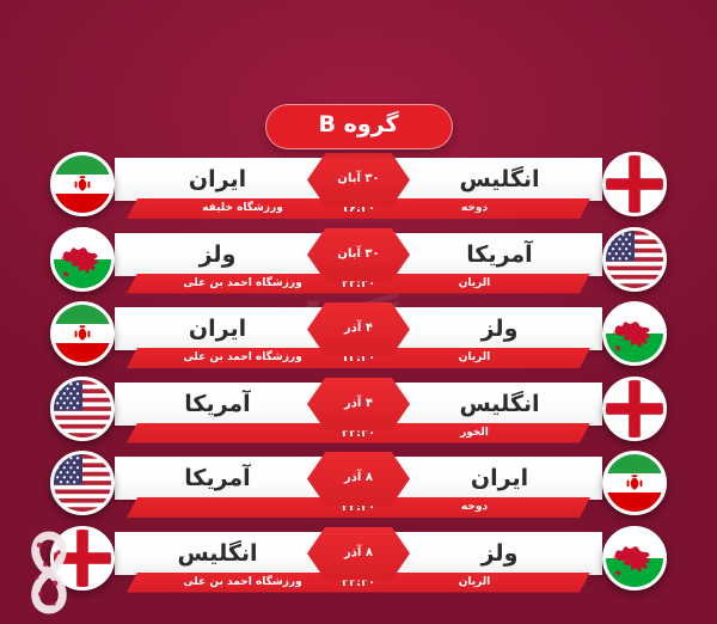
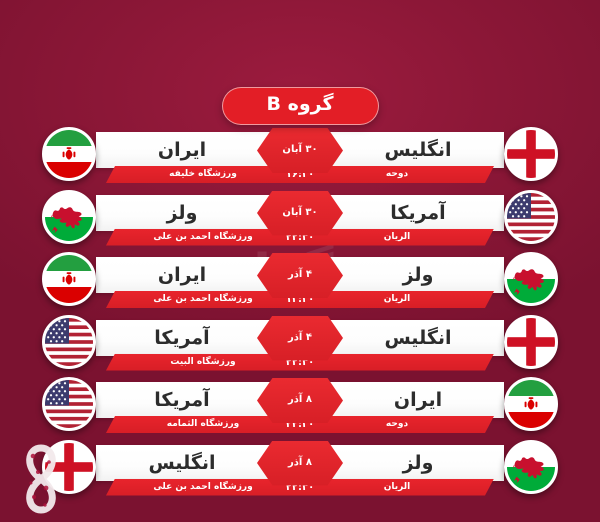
  گروه B
  انگلیس
  ایران
  دوحه
  ۱۶:۳۰
  ورزشگاه خلیفه
  ۳۰ آبان
  آمریکا
  ولز
  الریان
  ۲۲:۳۰
  ورزشگاه احمد بن علی
  ۳۰ آبان
  ولز
  ایران
  الریان
  ۱۳:۳۰
  ورزشگاه احمد بن علی
  ۴ آذر
  انگلیس
  آمریکا
- الخور
  ۲۲:۳۰
+ ورزشگاه البیت
  ۴ آذر
  ایران
  آمریکا
  دوحه
  ۲۲:۳۰
+ ورزشگاه الثمامه
  ۸ آذر
  ولز
  انگلیس
  الریان
  ۲۲:۳۰
  ورزشگاه احمد بن علی
  ۸ آذر
